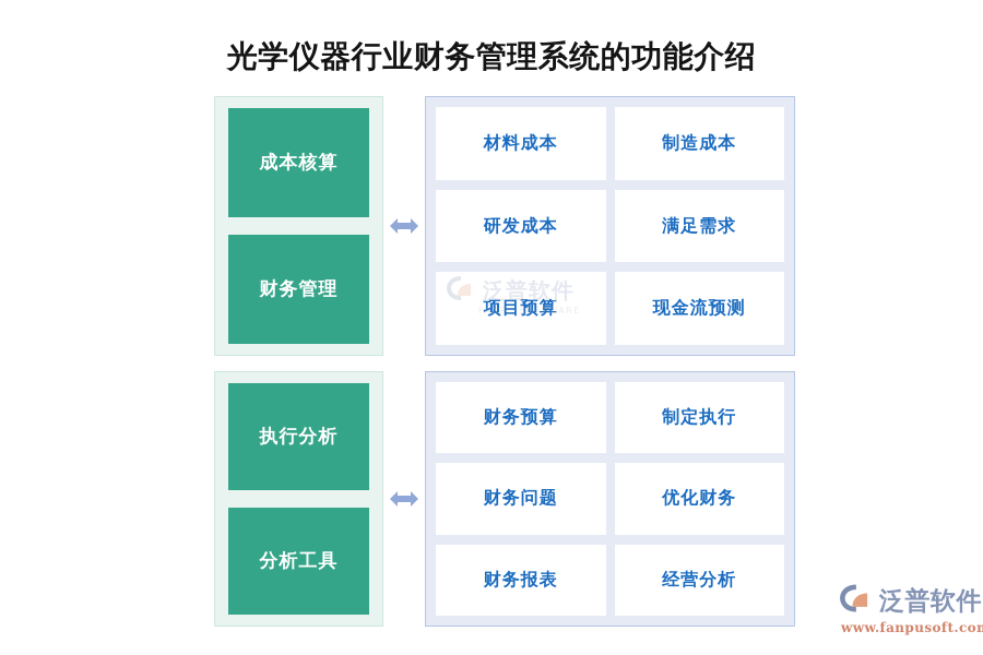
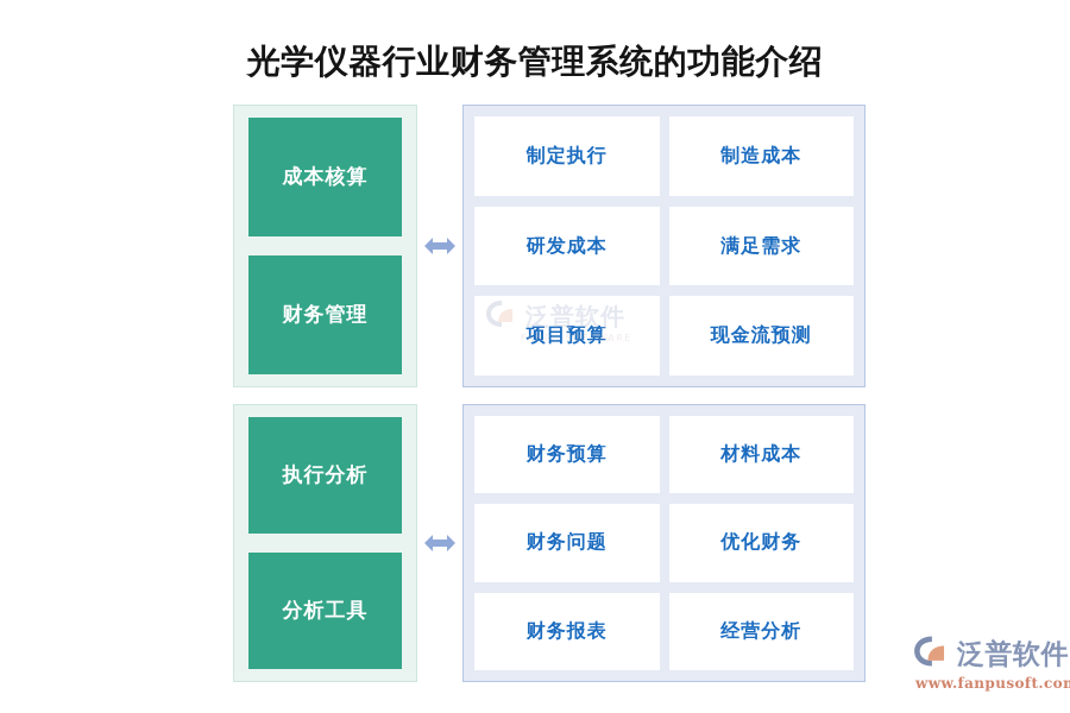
  光学仪器行业财务管理系统的功能介绍
  成本核算
  财务管理
- 材料成本
+ 制定执行
  制造成本
  研发成本
  满足需求
  项目预算
  现金流预测
  执行分析
  分析工具
  财务预算
- 制定执行
+ 材料成本
  财务问题
  优化财务
  财务报表
  经营分析
  泛普软件
  FANPU SOFTWARE
  泛普软件
  www.fanpusoft.co
